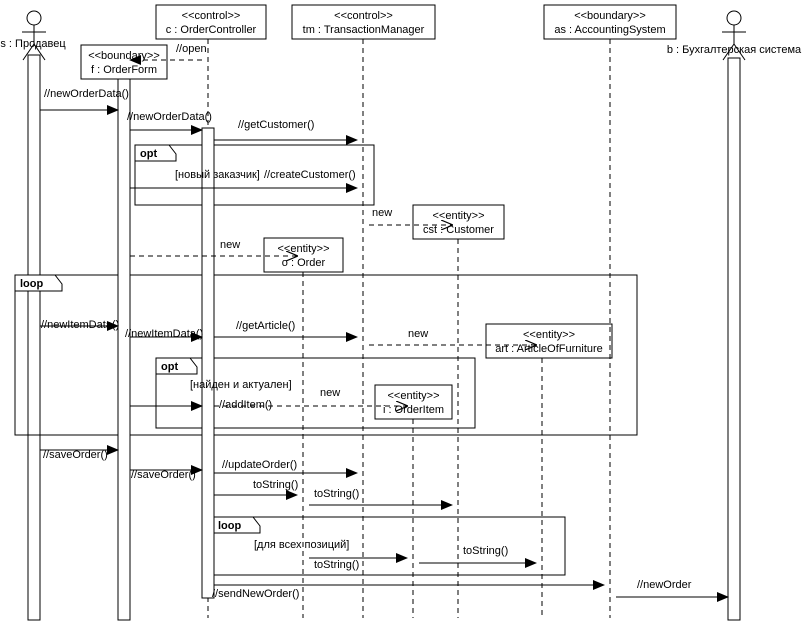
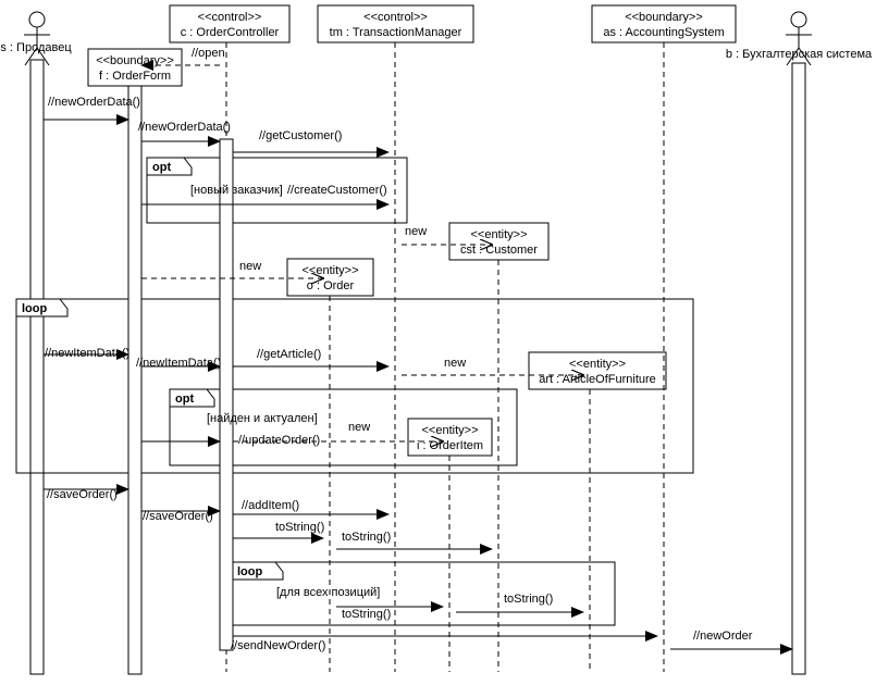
  s : Продавец
  <<boundary>>
  f : OrderForm
  <<control>>
  c : OrderController
  <<control>>
  tm : TransactionManager
  <<entity>>
  o : Order
  <<entity>>
  cst : Customer
  <<entity>>
  art : ArticleOfFurniture
  <<entity>>
  i : OrderItem
  <<boundary>>
  as : AccountingSystem
  b : Бухгалтерская система
  opt
  loop
  opt
  loop
  //open
  //newOrderData()
  //newOrderData()
  //getCustomer()
  [новый заказчик]
  //createCustomer()
  new
  new
  //newItemData()
  //newItemData()
  //getArticle()
  new
  [найден и актуален]
- //addItem()
+ //updateOrder()
  new
  //saveOrder()
  //saveOrder()
- //updateOrder()
+ //addItem()
  toString()
  toString()
  [для всех позиций]
  toString()
  toString()
  //sendNewOrder()
  //newOrder
